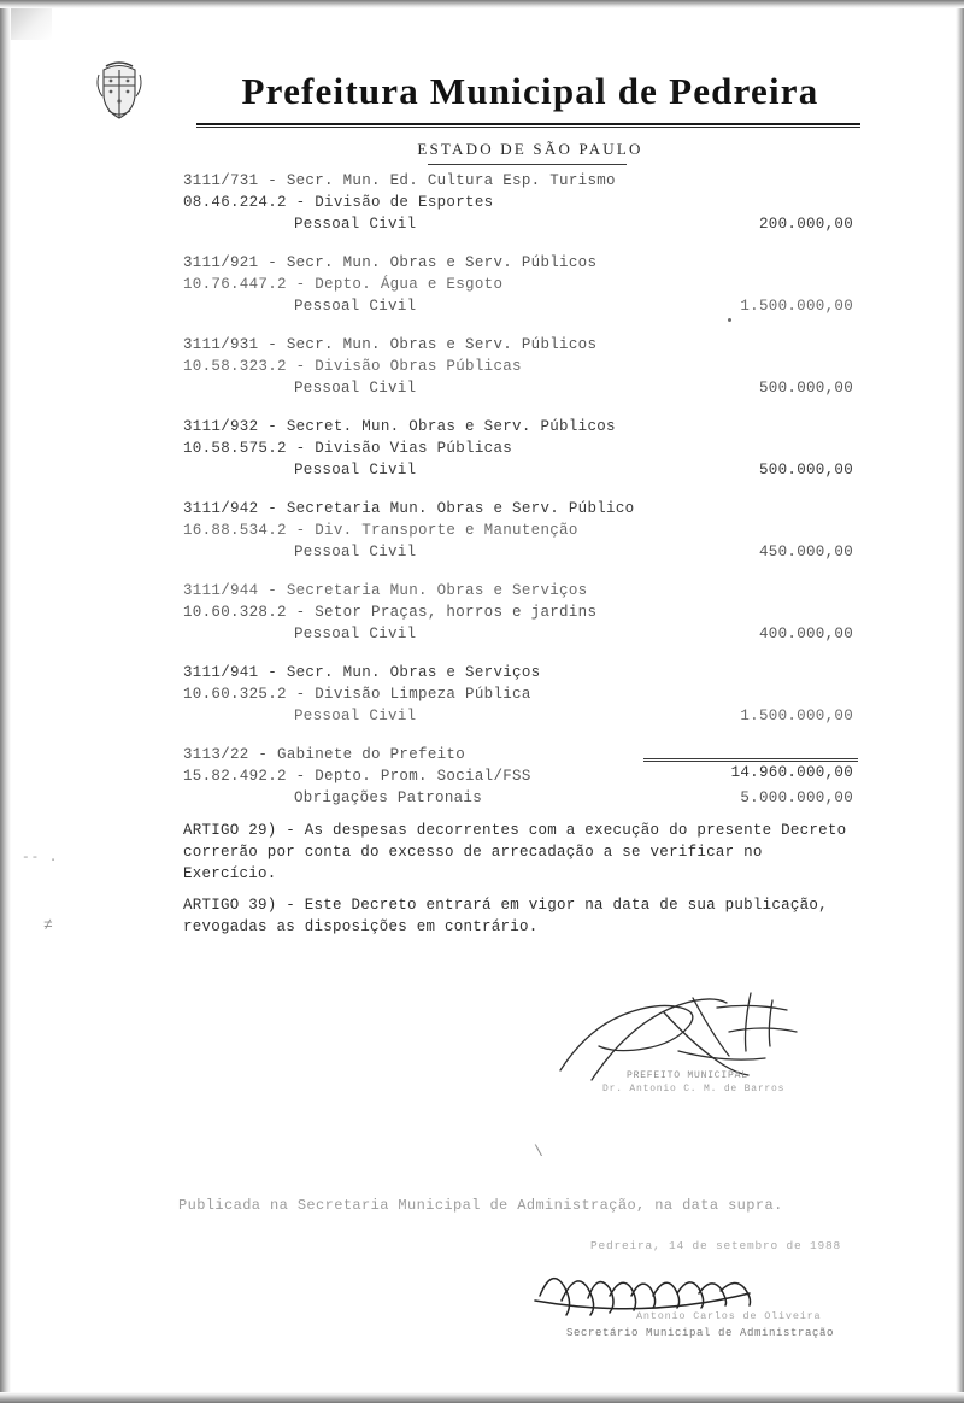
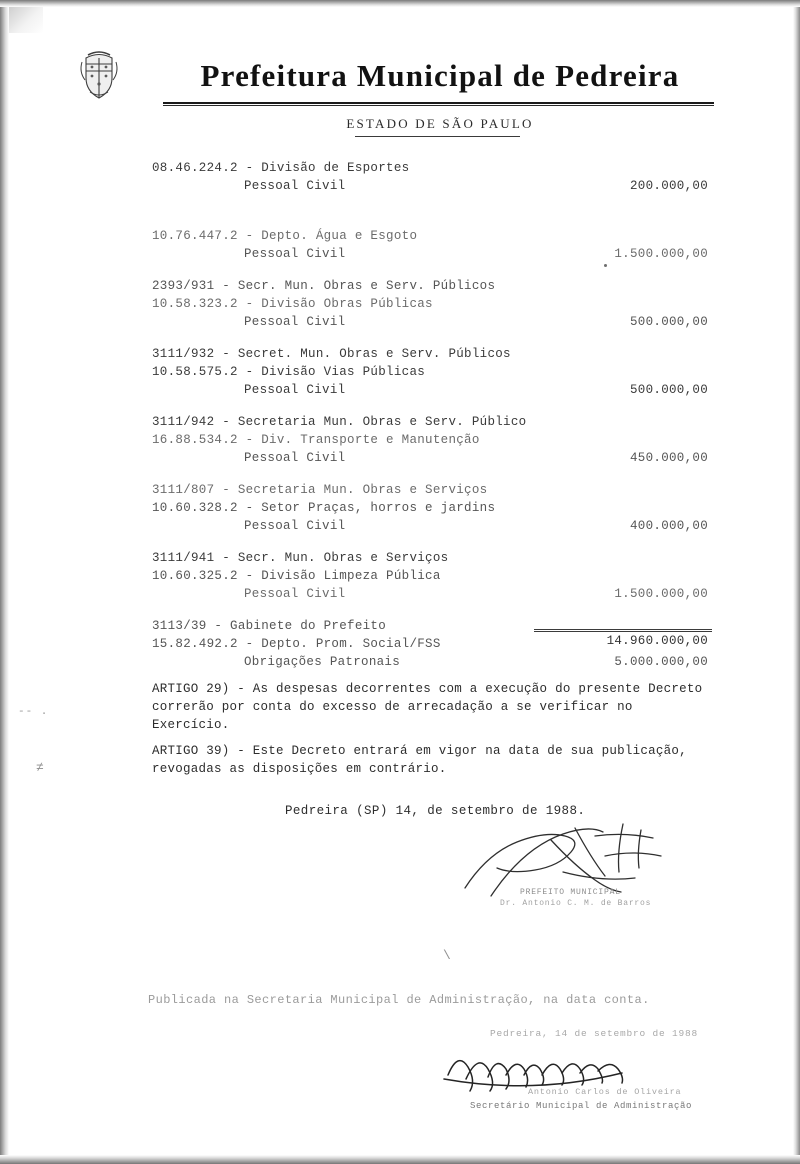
  Prefeitura Municipal de Pedreira
  ESTADO DE SÃO PAULO
- 3111/731 - Secr. Mun. Ed. Cultura Esp. Turismo
  08.46.224.2 - Divisão de Esportes
  Pessoal Civil
  200.000,00
- 3111/921 - Secr. Mun. Obras e Serv. Públicos
  10.76.447.2 - Depto. Água e Esgoto
  Pessoal Civil
  1.500.000,00
- 3111/931 - Secr. Mun. Obras e Serv. Públicos
+ 2393/931 - Secr. Mun. Obras e Serv. Públicos
  10.58.323.2 - Divisão Obras Públicas
  Pessoal Civil
  500.000,00
  3111/932 - Secret. Mun. Obras e Serv. Públicos
  10.58.575.2 - Divisão Vias Públicas
  Pessoal Civil
  500.000,00
  3111/942 - Secretaria Mun. Obras e Serv. Público
  16.88.534.2 - Div. Transporte e Manutenção
  Pessoal Civil
  450.000,00
- 3111/944 - Secretaria Mun. Obras e Serviços
+ 3111/807 - Secretaria Mun. Obras e Serviços
  10.60.328.2 - Setor Praças, horros e jardins
  Pessoal Civil
  400.000,00
  3111/941 - Secr. Mun. Obras e Serviços
  10.60.325.2 - Divisão Limpeza Pública
  Pessoal Civil
  1.500.000,00
- 3113/22 - Gabinete do Prefeito
+ 3113/39 - Gabinete do Prefeito
  15.82.492.2 - Depto. Prom. Social/FSS
  Obrigações Patronais
  5.000.000,00
  14.960.000,00
  ARTIGO 29) - As despesas decorrentes com a execução do presente Decreto correrão por conta do excesso de arrecadação a se verificar no Exercício.
  ARTIGO 39) - Este Decreto entrará em vigor na data de sua publicação, revogadas as disposições em contrário.
+ Pedreira (SP) 14, de setembro de 1988.
  -- .
  ≠
  PREFEITO MUNICIPAL
  Dr. Antonio C. M. de Barros
  \
- Publicada na Secretaria Municipal de Administração, na data supra.
+ Publicada na Secretaria Municipal de Administração, na data conta.
  Pedreira, 14 de setembro de 1988
  Antonio Carlos de Oliveira
  Secretário Municipal de Administração
